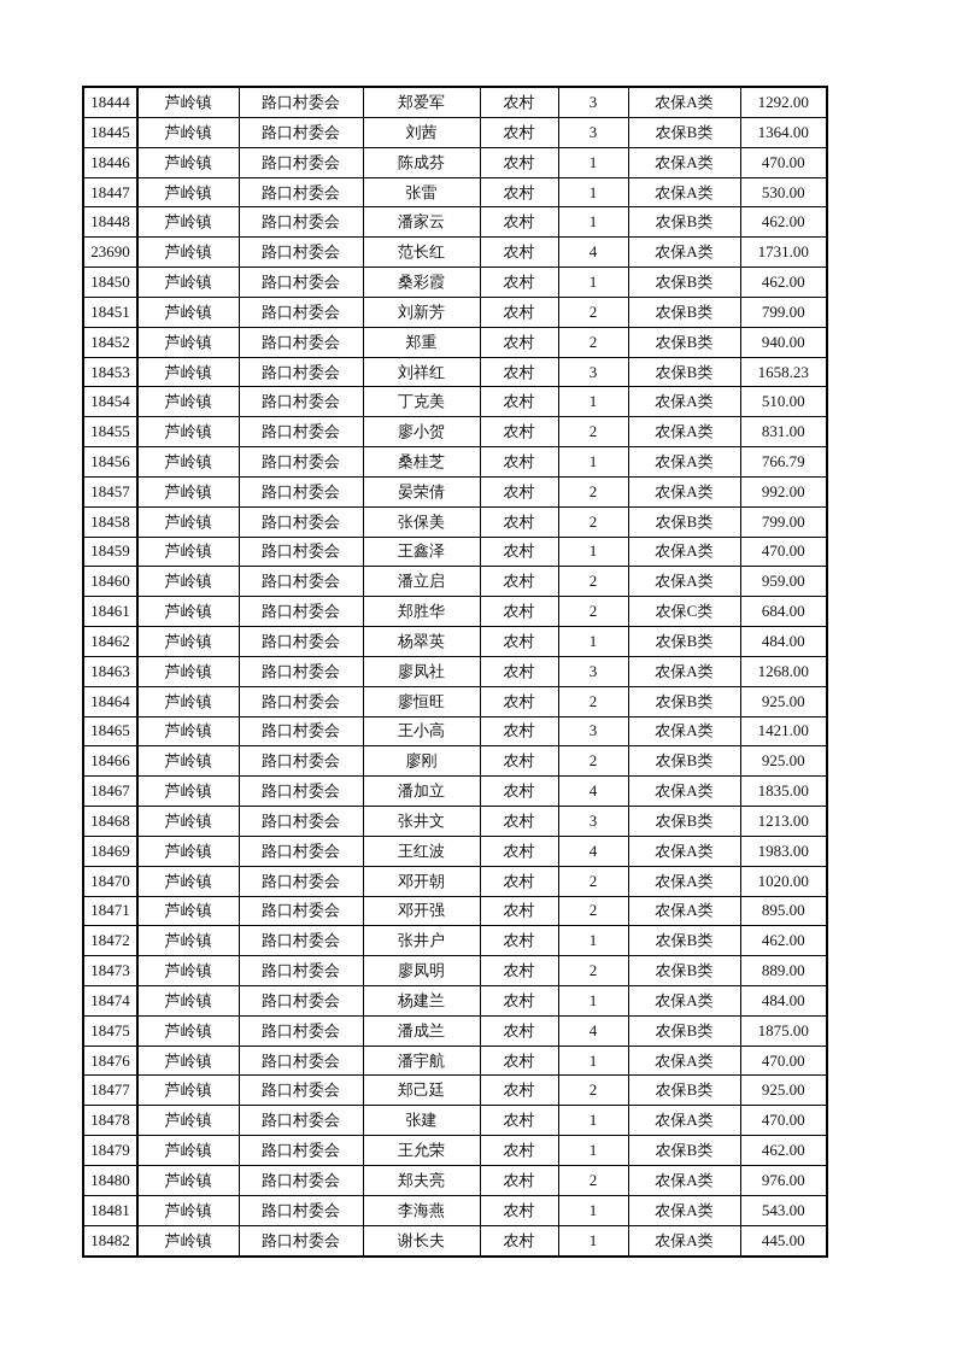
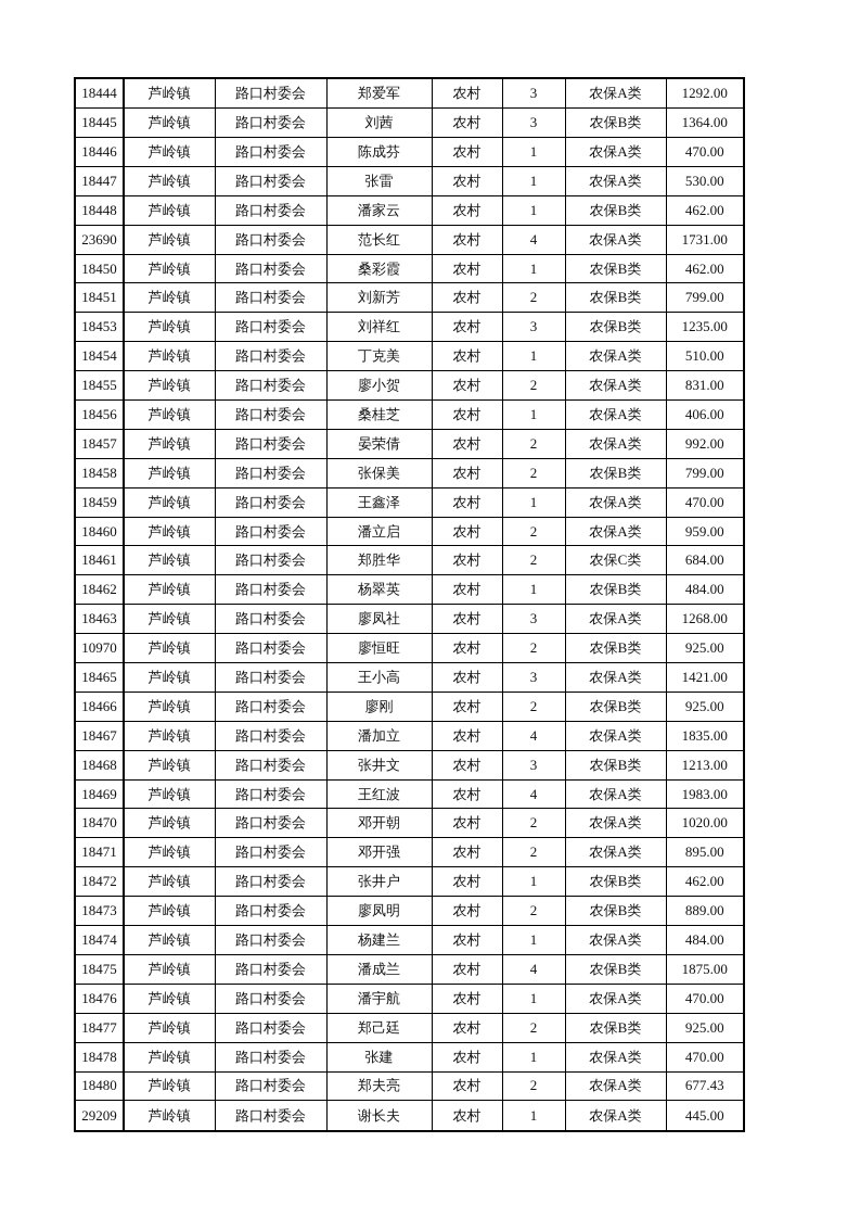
  18444	芦岭镇	路口村委会	郑爱军	农村	3	农保A类	1292.00
  18445	芦岭镇	路口村委会	刘茜	农村	3	农保B类	1364.00
  18446	芦岭镇	路口村委会	陈成芬	农村	1	农保A类	470.00
  18447	芦岭镇	路口村委会	张雷	农村	1	农保A类	530.00
  18448	芦岭镇	路口村委会	潘家云	农村	1	农保B类	462.00
  23690	芦岭镇	路口村委会	范长红	农村	4	农保A类	1731.00
  18450	芦岭镇	路口村委会	桑彩霞	农村	1	农保B类	462.00
  18451	芦岭镇	路口村委会	刘新芳	农村	2	农保B类	799.00
- 18452	芦岭镇	路口村委会	郑重	农村	2	农保B类	940.00
- 18453	芦岭镇	路口村委会	刘祥红	农村	3	农保B类	1658.23
+ 18453	芦岭镇	路口村委会	刘祥红	农村	3	农保B类	1235.00
  18454	芦岭镇	路口村委会	丁克美	农村	1	农保A类	510.00
  18455	芦岭镇	路口村委会	廖小贺	农村	2	农保A类	831.00
- 18456	芦岭镇	路口村委会	桑桂芝	农村	1	农保A类	766.79
+ 18456	芦岭镇	路口村委会	桑桂芝	农村	1	农保A类	406.00
  18457	芦岭镇	路口村委会	晏荣倩	农村	2	农保A类	992.00
  18458	芦岭镇	路口村委会	张保美	农村	2	农保B类	799.00
  18459	芦岭镇	路口村委会	王鑫泽	农村	1	农保A类	470.00
  18460	芦岭镇	路口村委会	潘立启	农村	2	农保A类	959.00
  18461	芦岭镇	路口村委会	郑胜华	农村	2	农保C类	684.00
  18462	芦岭镇	路口村委会	杨翠英	农村	1	农保B类	484.00
  18463	芦岭镇	路口村委会	廖凤社	农村	3	农保A类	1268.00
- 18464	芦岭镇	路口村委会	廖恒旺	农村	2	农保B类	925.00
+ 10970	芦岭镇	路口村委会	廖恒旺	农村	2	农保B类	925.00
  18465	芦岭镇	路口村委会	王小高	农村	3	农保A类	1421.00
  18466	芦岭镇	路口村委会	廖刚	农村	2	农保B类	925.00
  18467	芦岭镇	路口村委会	潘加立	农村	4	农保A类	1835.00
  18468	芦岭镇	路口村委会	张井文	农村	3	农保B类	1213.00
  18469	芦岭镇	路口村委会	王红波	农村	4	农保A类	1983.00
  18470	芦岭镇	路口村委会	邓开朝	农村	2	农保A类	1020.00
  18471	芦岭镇	路口村委会	邓开强	农村	2	农保A类	895.00
  18472	芦岭镇	路口村委会	张井户	农村	1	农保B类	462.00
  18473	芦岭镇	路口村委会	廖凤明	农村	2	农保B类	889.00
  18474	芦岭镇	路口村委会	杨建兰	农村	1	农保A类	484.00
  18475	芦岭镇	路口村委会	潘成兰	农村	4	农保B类	1875.00
  18476	芦岭镇	路口村委会	潘宇航	农村	1	农保A类	470.00
  18477	芦岭镇	路口村委会	郑己廷	农村	2	农保B类	925.00
  18478	芦岭镇	路口村委会	张建	农村	1	农保A类	470.00
- 18479	芦岭镇	路口村委会	王允荣	农村	1	农保B类	462.00
- 18480	芦岭镇	路口村委会	郑夫亮	农村	2	农保A类	976.00
+ 18480	芦岭镇	路口村委会	郑夫亮	农村	2	农保A类	677.43
- 18481	芦岭镇	路口村委会	李海燕	农村	1	农保A类	543.00
- 18482	芦岭镇	路口村委会	谢长夫	农村	1	农保A类	445.00
+ 29209	芦岭镇	路口村委会	谢长夫	农村	1	农保A类	445.00
